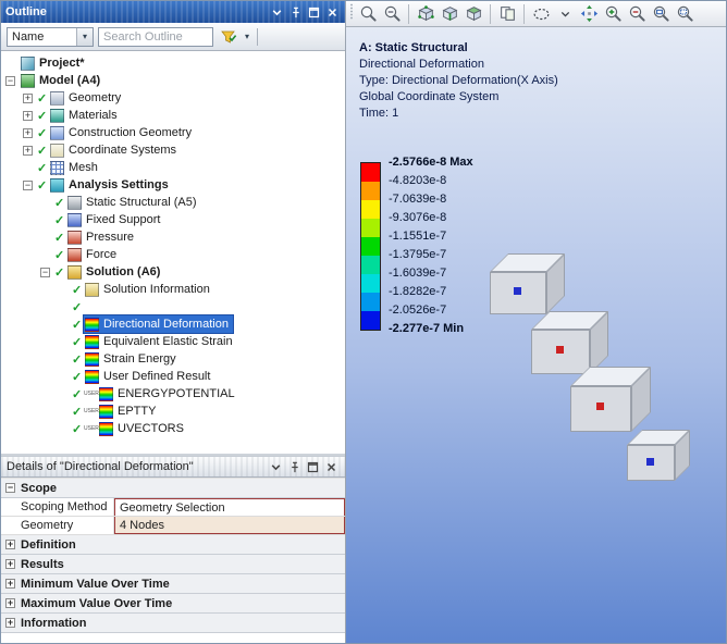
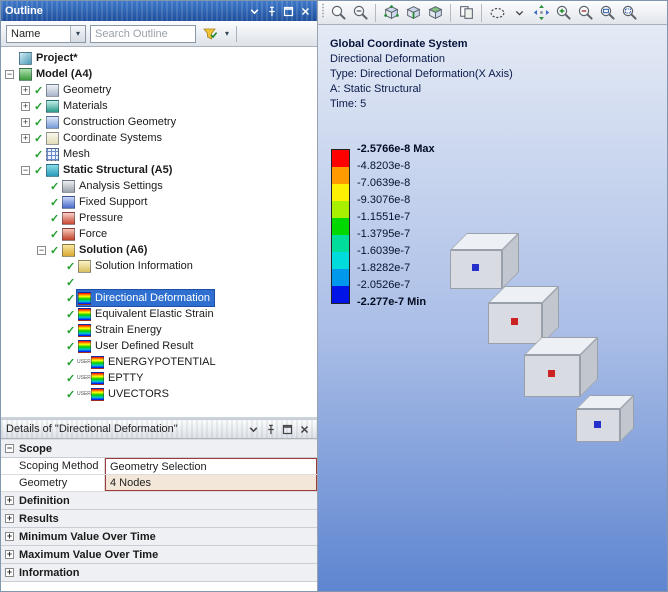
  Outline
  Name
  ▾
  Search Outline
  ▾
  Project*
  −
  Model (A4)
  +
  ✓
  Geometry
  +
  ✓
  Materials
  +
  ✓
  Construction Geometry
  +
  ✓
  Coordinate Systems
  ✓
  Mesh
  −
  ✓
- Analysis Settings
+ Static Structural (A5)
  ✓
- Static Structural (A5)
+ Analysis Settings
  ✓
  Fixed Support
  ✓
  Pressure
  ✓
  Force
  −
  ✓
  Solution (A6)
  ✓
  Solution Information
  ✓
  ✓
  Directional Deformation
  ✓
  Equivalent Elastic Strain
  ✓
  Strain Energy
  ✓
  User Defined Result
  ✓
  ENERGYPOTENTIAL
  ✓
  EPTTY
  ✓
  UVECTORS
  Details of "Directional Deformation"
  −
  Scope
  Scoping Method
  Geometry Selection
  Geometry
  4 Nodes
  +
  Definition
  +
  Results
  +
  Minimum Value Over Time
  +
  Maximum Value Over Time
  +
  Information
- A: Static Structural
+ Global Coordinate System
  Directional Deformation
  Type: Directional Deformation(X Axis)
- Global Coordinate System
+ A: Static Structural
- Time: 1
+ Time: 5
  -2.5766e-8 Max
  -4.8203e-8
  -7.0639e-8
  -9.3076e-8
  -1.1551e-7
  -1.3795e-7
  -1.6039e-7
  -1.8282e-7
  -2.0526e-7
  -2.277e-7 Min
